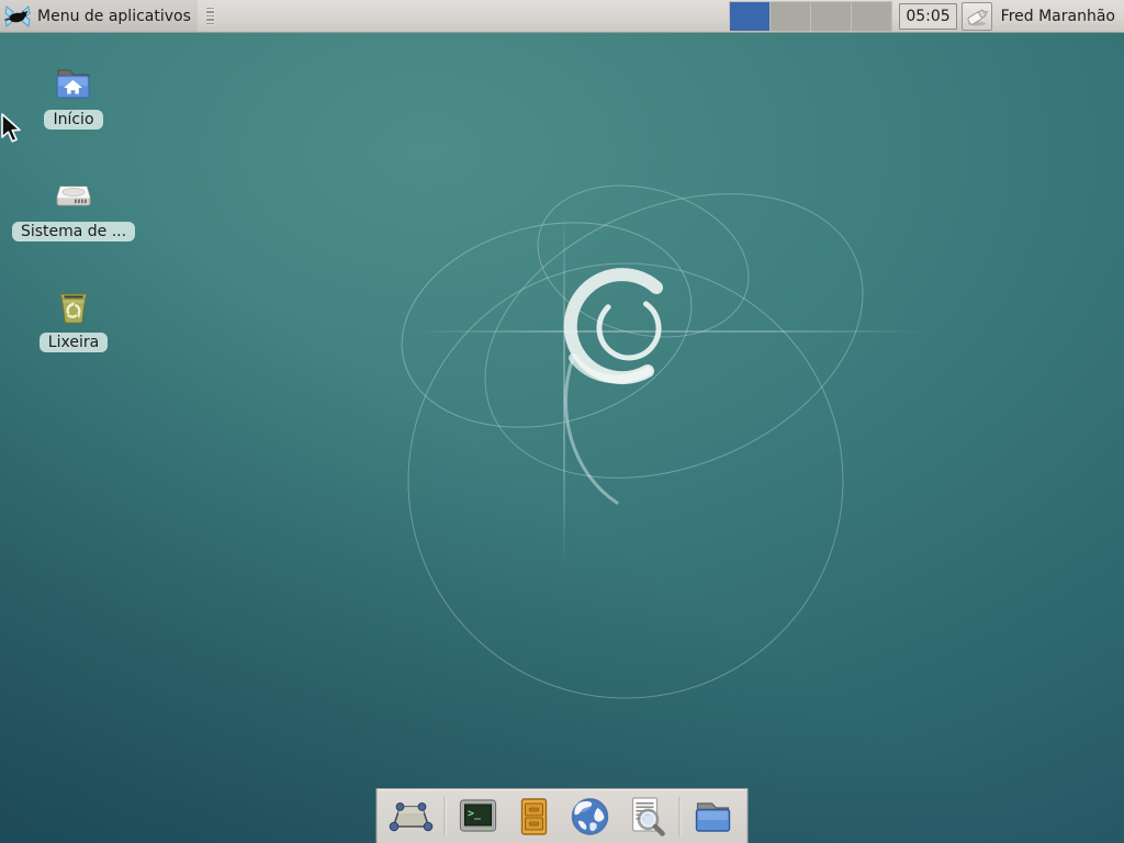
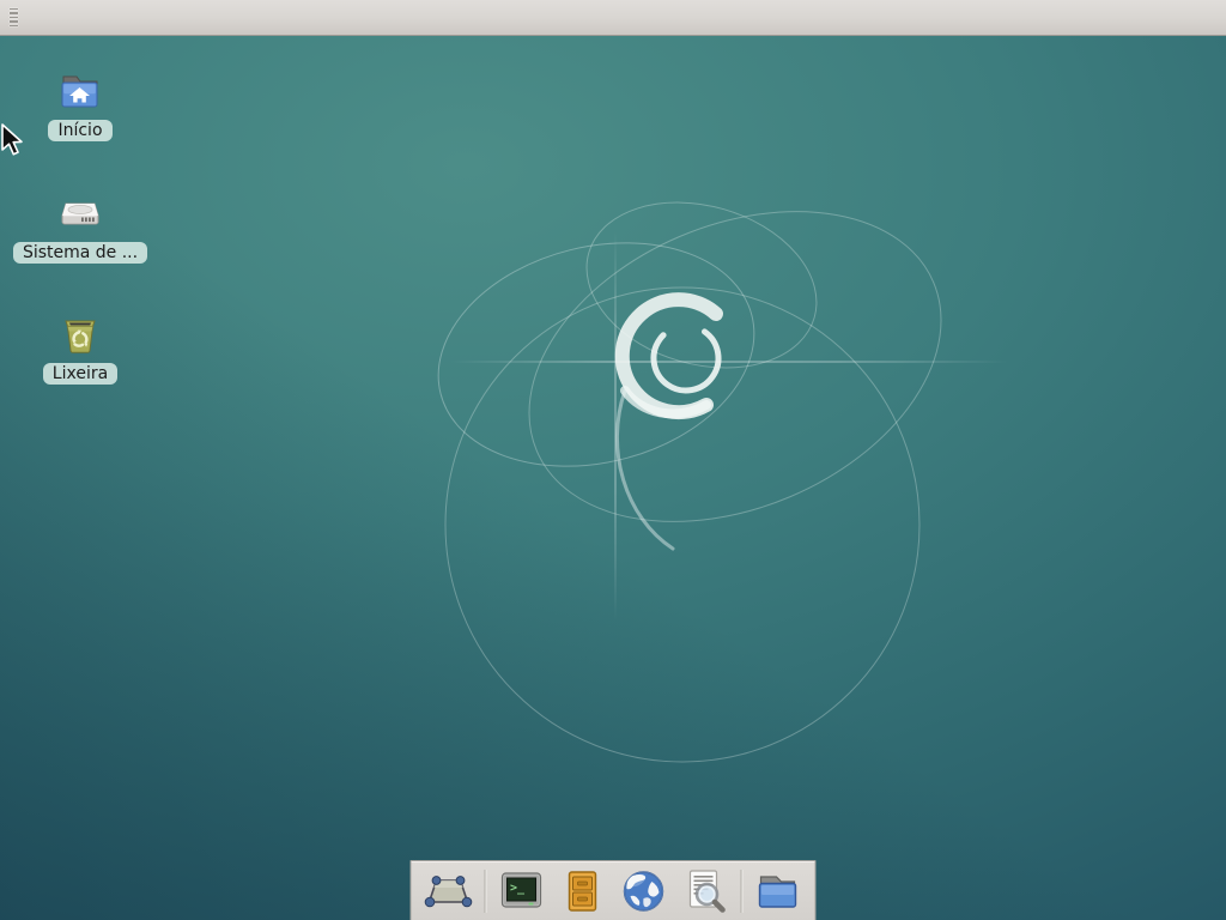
- Menu de aplicativos
- 05:05
- Fred Maranhão
  Início
  Sistema de ...
  Lixeira
  >_
